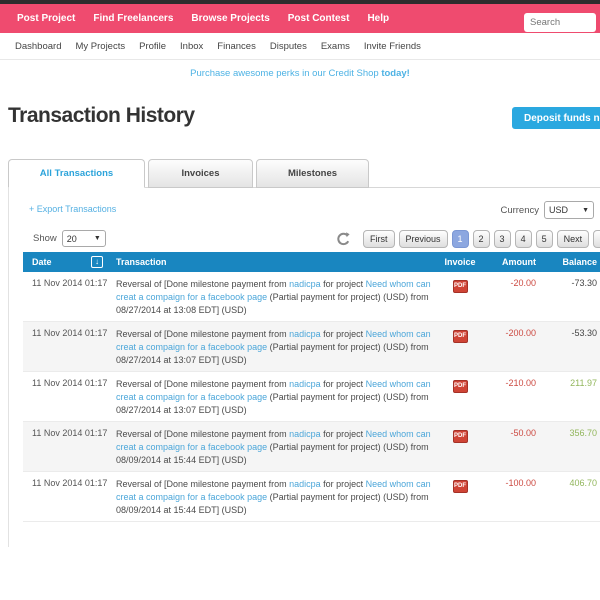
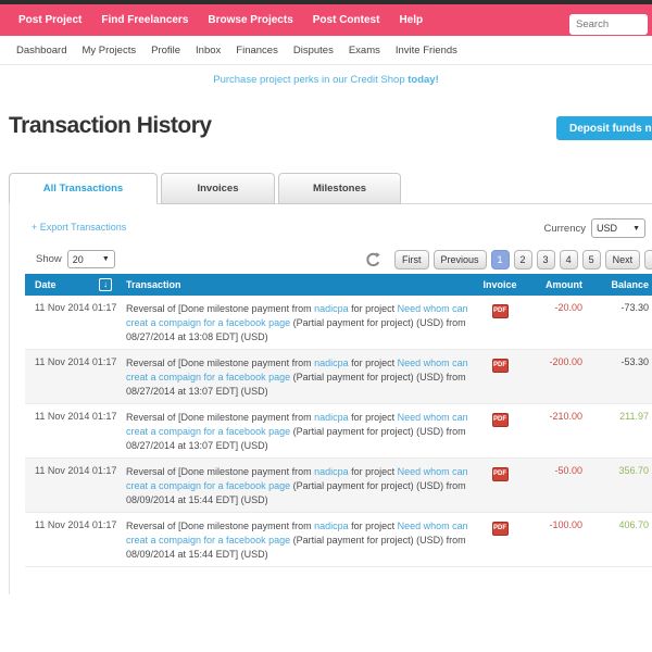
  Post Project
  Find Freelancers
  Browse Projects
  Post Contest
  Help
  Search
  Dashboard
  My Projects
  Profile
  Inbox
  Finances
  Disputes
  Exams
  Invite Friends
- Purchase awesome perks in our Credit Shop today!
+ Purchase project perks in our Credit Shop today!
  Transaction History
  Deposit funds n
  All Transactions
  Invoices
  Milestones
  + Export Transactions
  Currency
  USD
  Show
  20
  First
  Previous
  1
  2
  3
  4
  5
  Next
  Date
  ↓
  Transaction
  Invoice
  Amount
  Balance
  11 Nov 2014 01:17
  Reversal of [Done milestone payment from nadicpa for project Need whom can creat a compaign for a facebook page (Partial payment for project) (USD) from 08/27/2014 at 13:08 EDT] (USD)
  -20.00
  -73.30
  11 Nov 2014 01:17
  Reversal of [Done milestone payment from nadicpa for project Need whom can creat a compaign for a facebook page (Partial payment for project) (USD) from 08/27/2014 at 13:07 EDT] (USD)
  -200.00
  -53.30
  11 Nov 2014 01:17
  Reversal of [Done milestone payment from nadicpa for project Need whom can creat a compaign for a facebook page (Partial payment for project) (USD) from 08/27/2014 at 13:07 EDT] (USD)
  -210.00
  211.97
  11 Nov 2014 01:17
  Reversal of [Done milestone payment from nadicpa for project Need whom can creat a compaign for a facebook page (Partial payment for project) (USD) from 08/09/2014 at 15:44 EDT] (USD)
  -50.00
  356.70
  11 Nov 2014 01:17
  Reversal of [Done milestone payment from nadicpa for project Need whom can creat a compaign for a facebook page (Partial payment for project) (USD) from 08/09/2014 at 15:44 EDT] (USD)
  -100.00
  406.70
